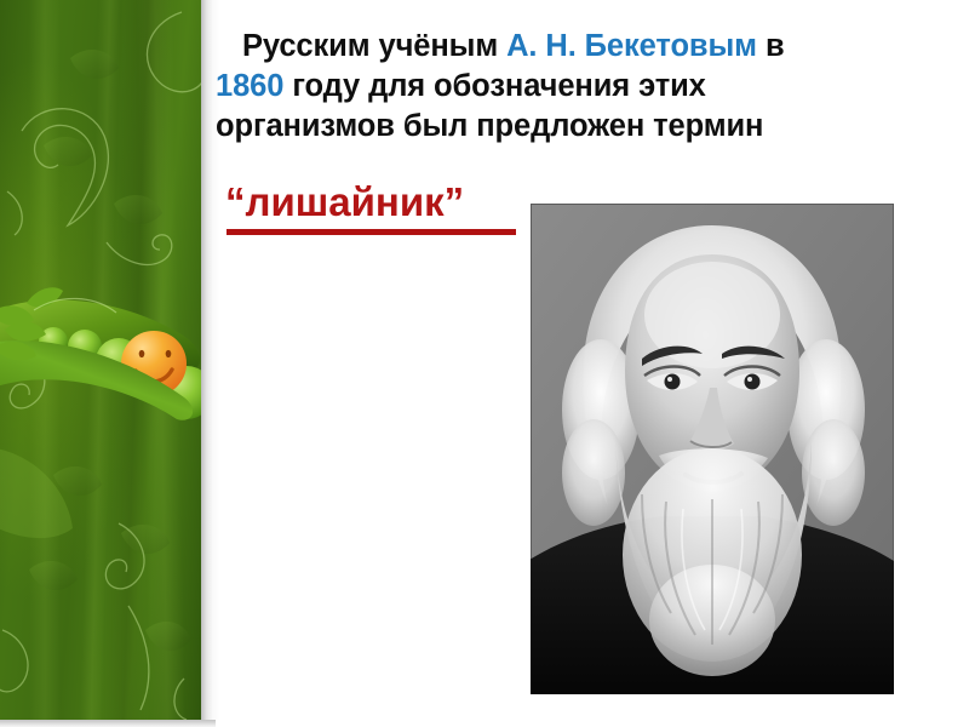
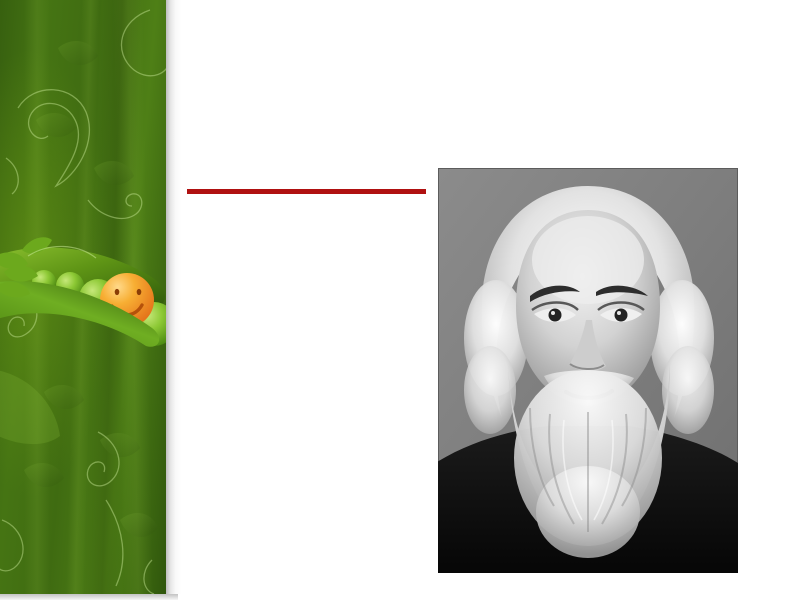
- Русским учёным А. Н. Бекетовым в 1860 году для обозначения этих организмов был предложен термин
- “лишайник”
